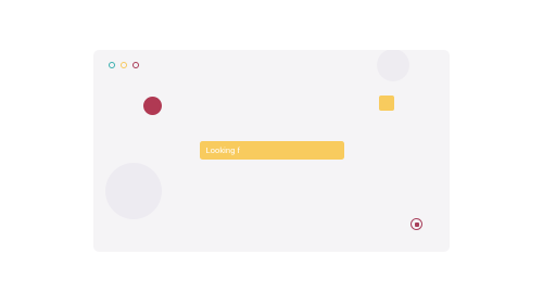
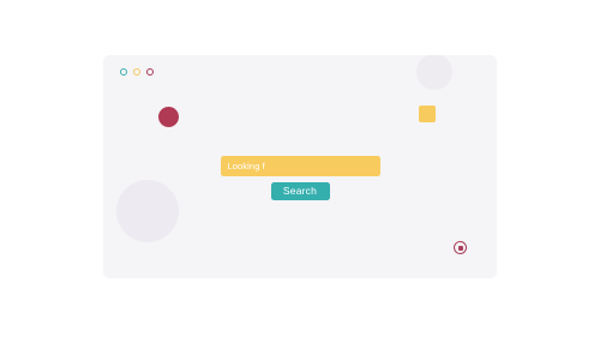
  Looking f
+ Search
